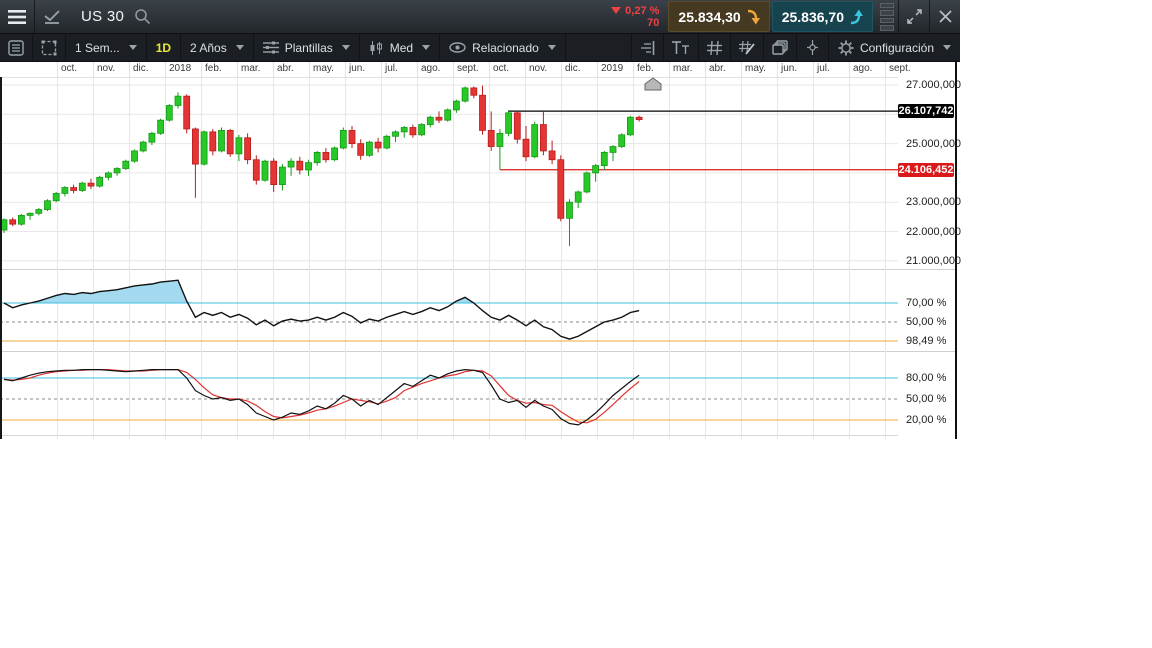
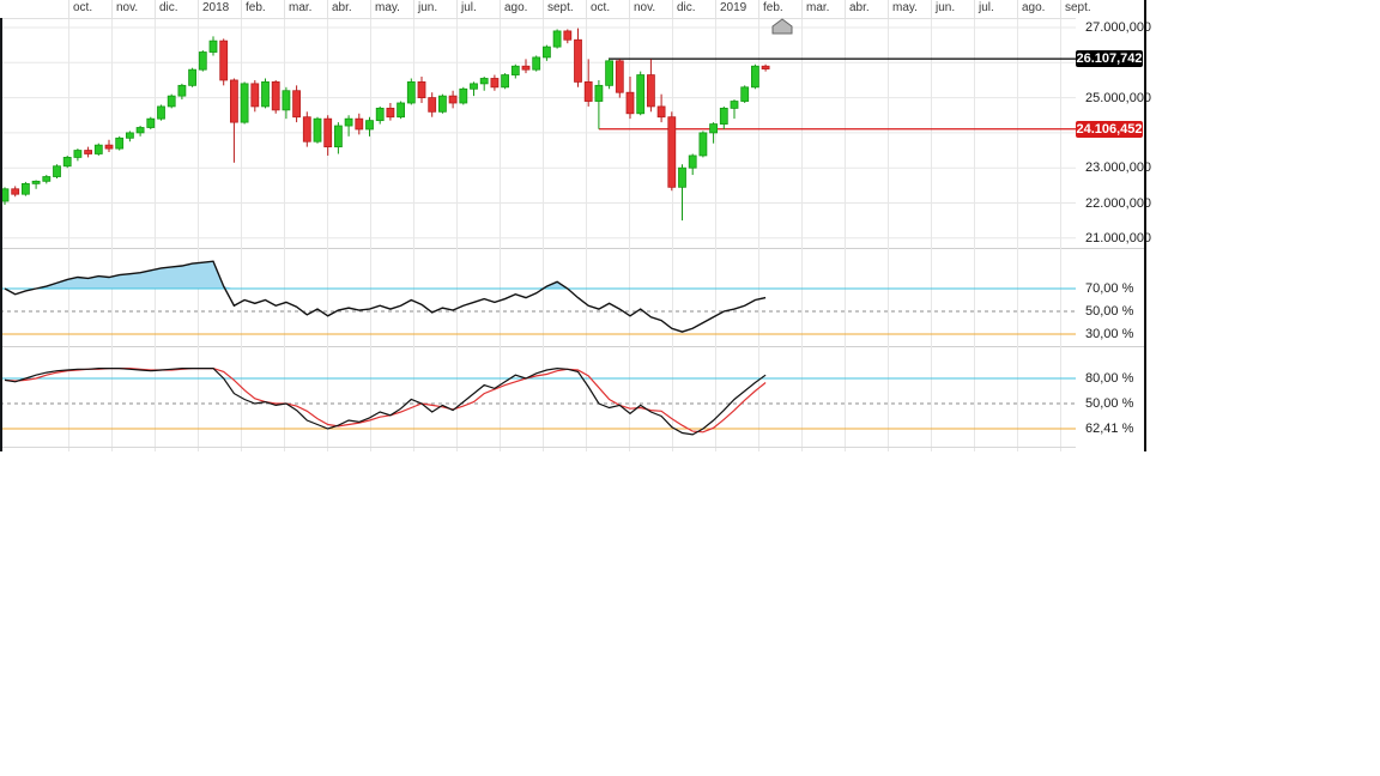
- US 30
- 0,27 %
- 70
- 25.834,30
- 25.836,70
- 1 Sem...
- 1D
- 2 Años
- Plantillas
- Med
- Relacionado
- Configuración
  oct.
  nov.
  dic.
  2018
  feb.
  mar.
  abr.
  may.
  jun.
  jul.
  ago.
  sept.
  oct.
  nov.
  dic.
  2019
  feb.
  mar.
  abr.
  may.
  jun.
  jul.
  ago.
  sept.
  27.000,000
  25.000,000
  23.000,000
  22.000,000
  21.000,000
  70,00 %
  50,00 %
- 98,49 %
+ 30,00 %
  80,00 %
  50,00 %
- 20,00 %
+ 62,41 %
  26.107,742
  24.106,452
